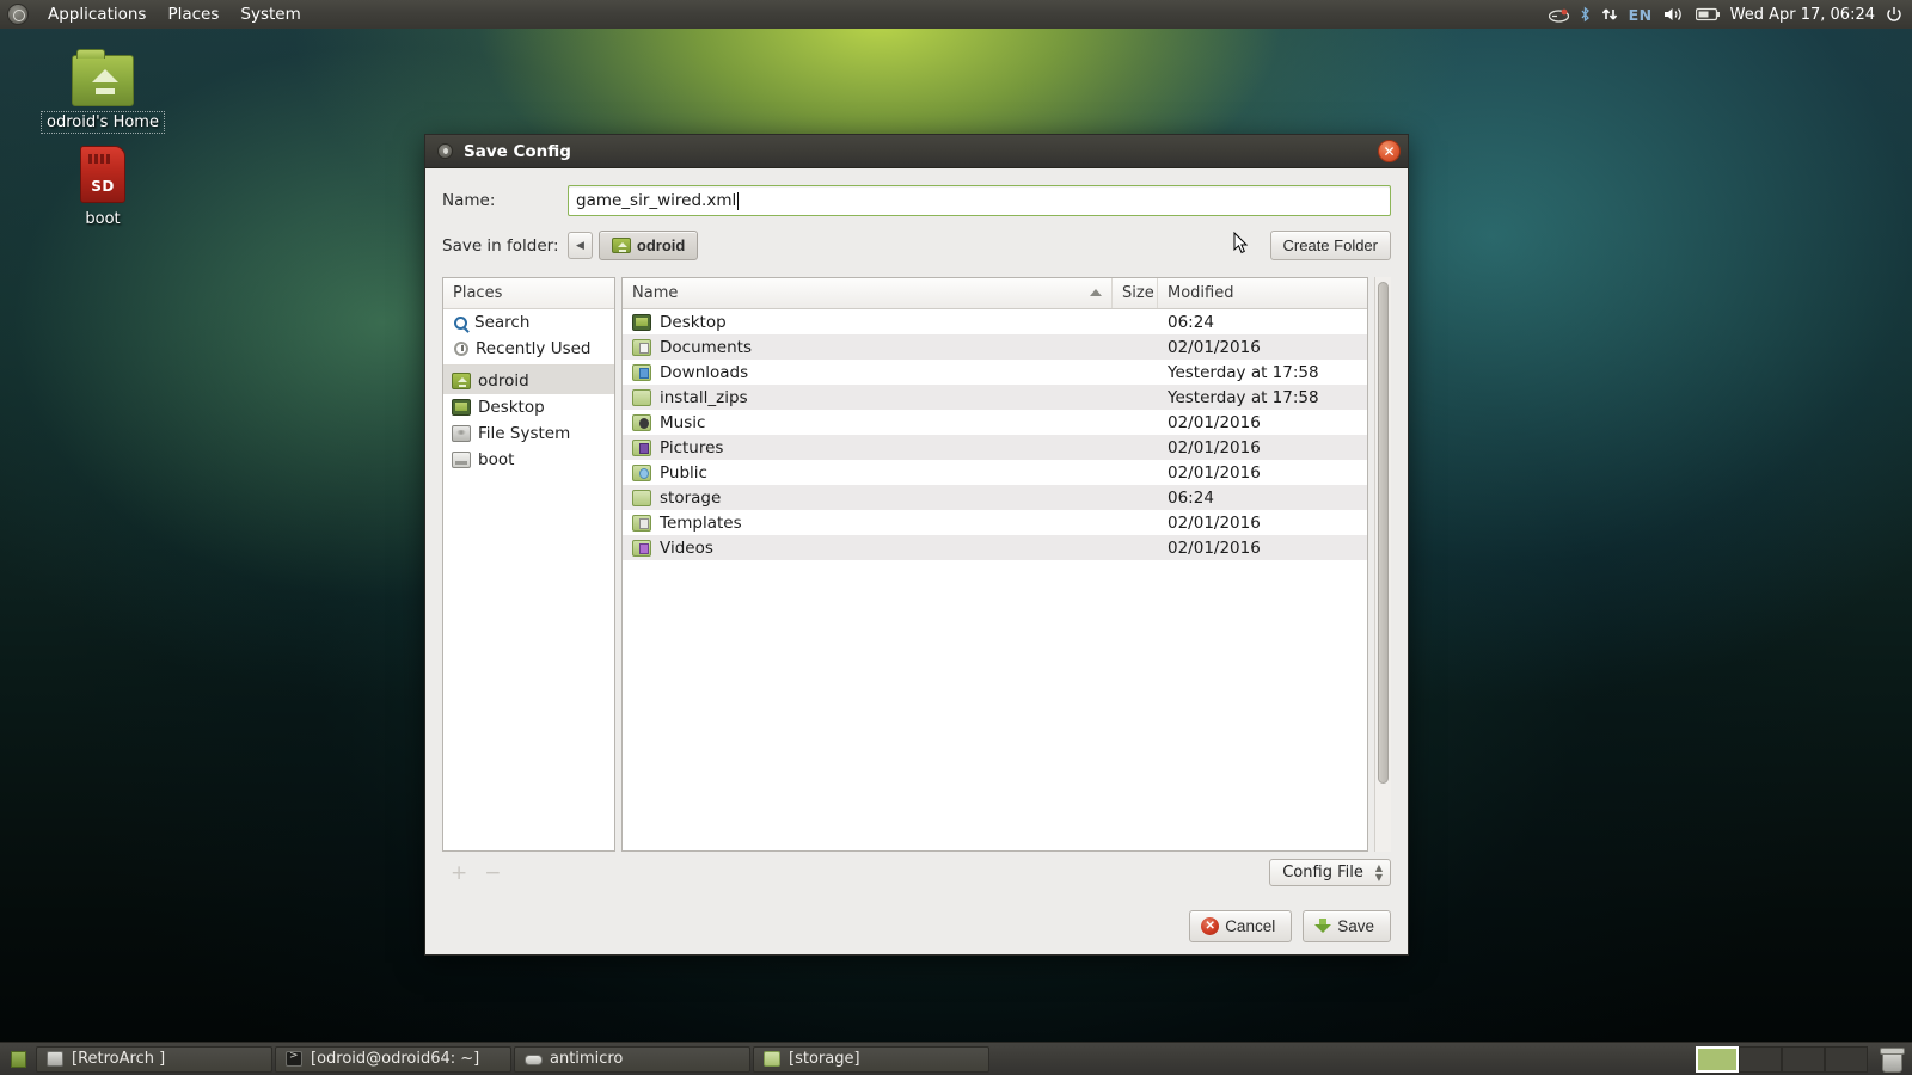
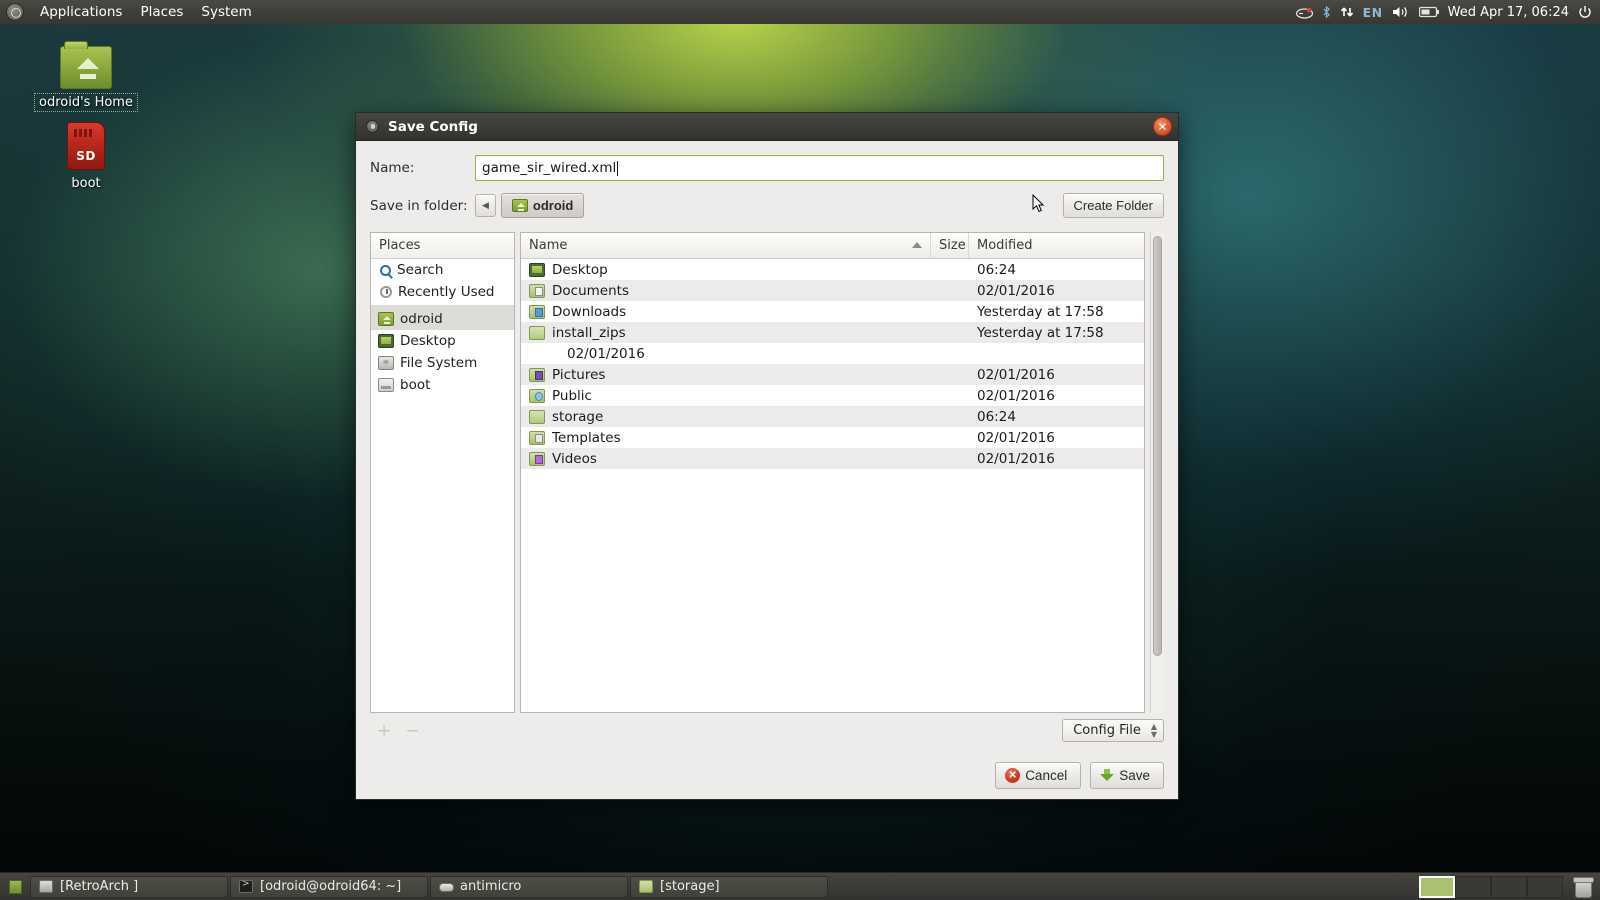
  Applications
  Places
  System
  EN
  Wed Apr 17, 06:24
  odroid's Home
  SD
  boot
  Save Config
  ✕
  Name:
  game_sir_wired.xml
  Save in folder:
  ◀
  odroid
  Create Folder
  Places
  Search
  Recently Used
  odroid
  Desktop
  File System
  boot
  Name
  Size
  Modified
  Desktop
  06:24
  Documents
  02/01/2016
  Downloads
  Yesterday at 17:58
  install_zips
  Yesterday at 17:58
- Music
  02/01/2016
  Pictures
  02/01/2016
  Public
  02/01/2016
  storage
  06:24
  Templates
  02/01/2016
  Videos
  02/01/2016
  +
  −
  Config File
  ▲
  ▼
  ✕
  Cancel
  Save
  [RetroArch ]
  [odroid@odroid64: ~]
  antimicro
  [storage]
